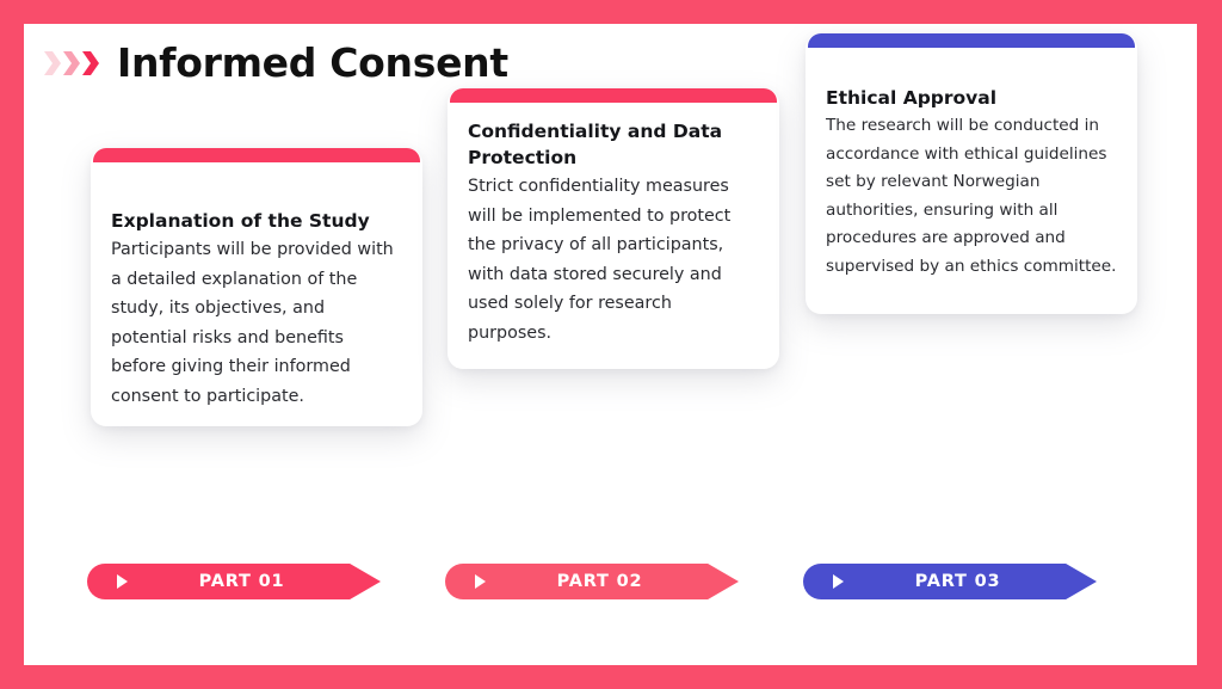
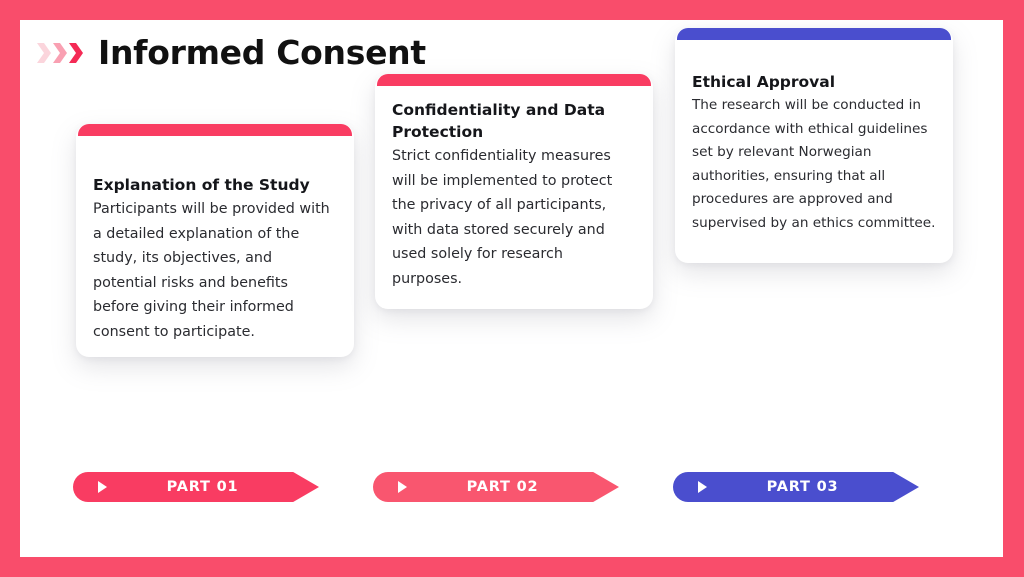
  Informed Consent
  Explanation of the Study
  Participants will be provided with a detailed explanation of the study, its objectives, and potential risks and benefits before giving their informed consent to participate.
  Confidentiality and Data Protection
  Strict confidentiality measures will be implemented to protect the privacy of all participants, with data stored securely and used solely for research purposes.
  Ethical Approval
- The research will be conducted in accordance with ethical guidelines set by relevant Norwegian authorities, ensuring with all procedures are approved and supervised by an ethics committee.
+ The research will be conducted in accordance with ethical guidelines set by relevant Norwegian authorities, ensuring that all procedures are approved and supervised by an ethics committee.
  PART 01
  PART 02
  PART 03
